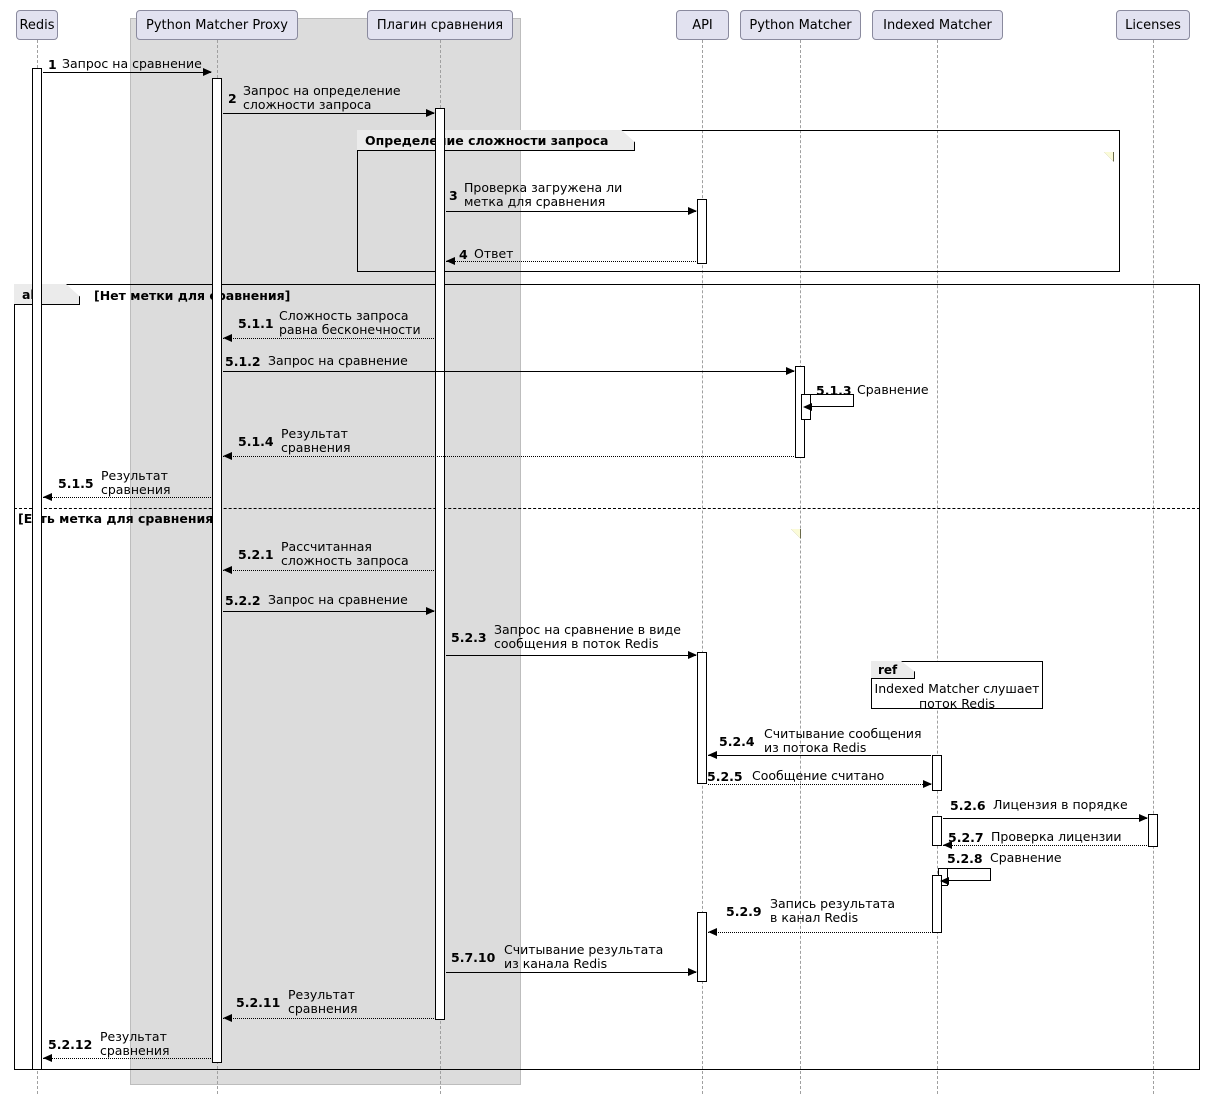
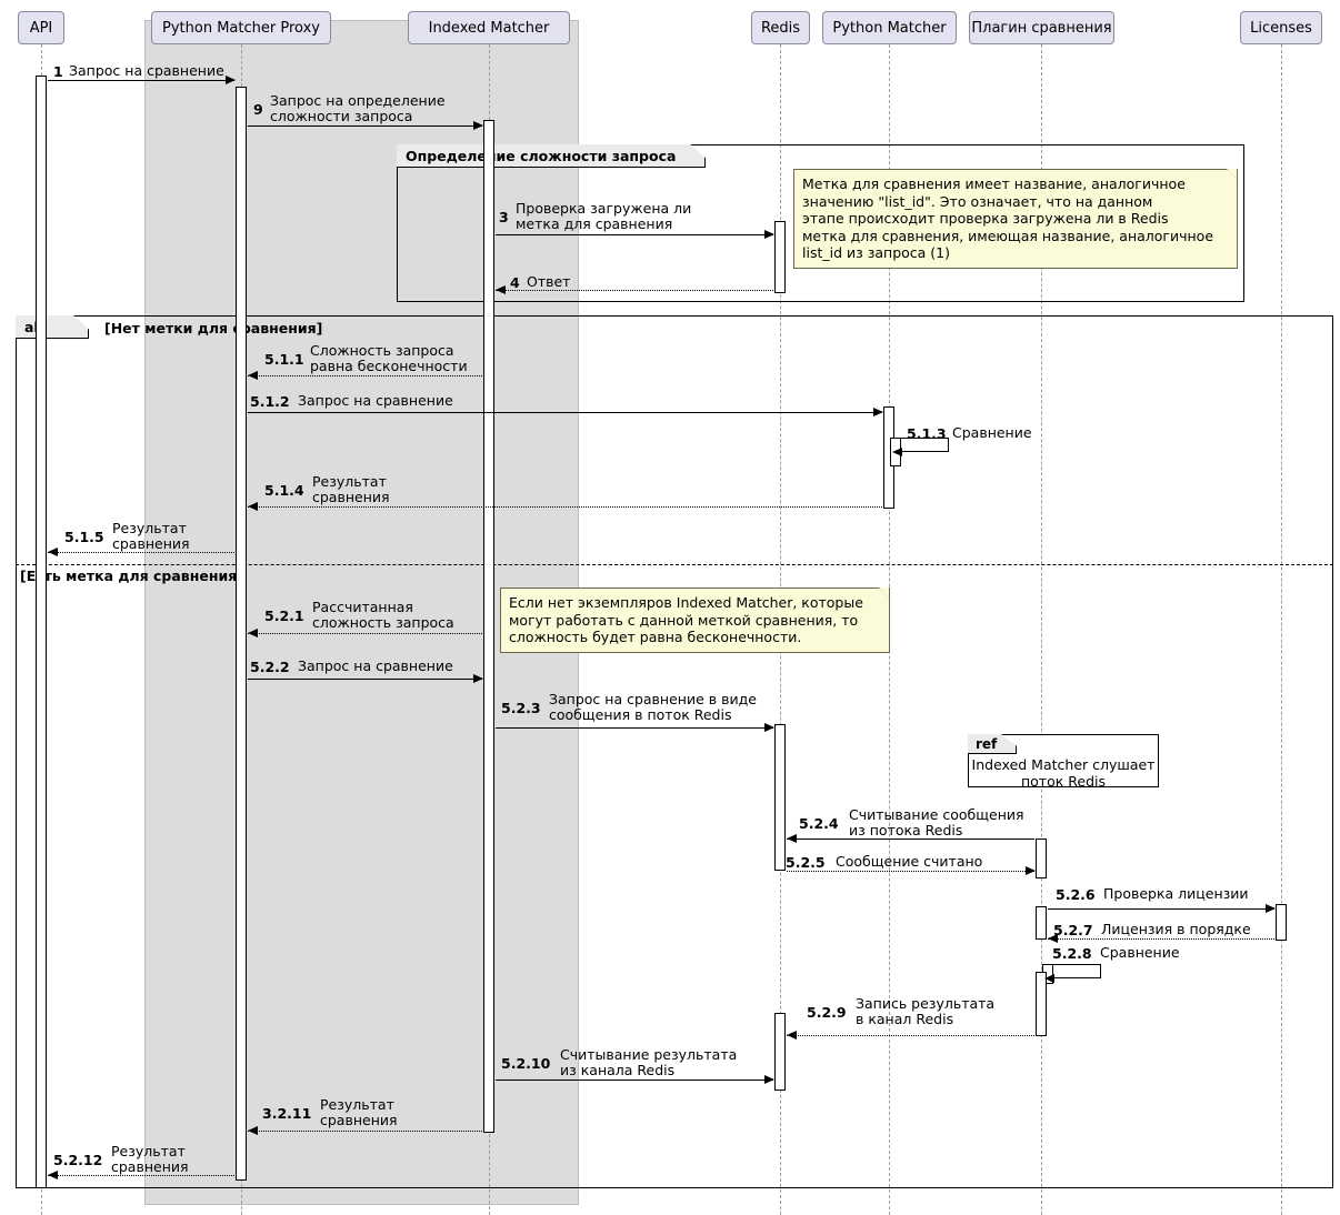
  Определеие сложности запроса
  [Нет метки дляавнения]
  [Еть метка для сравнения
  ref
  Indexed Matcher слушает
  поток Redis
+ Метка для сравнения имеет название, аналогичное
+ значению "list_id". Это означает, что на данном
+ этапе происходит проверка загружена ли в Redis
+ метка для сравнения, имеющая название, аналогичное
+ list_id из запроса (1)
+ Если нет экземпляров Indexed Matcher, которые
+ могут работать с данной меткой сравнения, то
+ сложность будет равна бесконечности.
  1
  Запрос на сравнение
- 2
+ 9
  Запрос на определение
  сложности запроса
  3
  Проверка загружена ли
  метка для сравнения
  4
  Ответ
  5.1.1
  Сложность запроса
  равна бесконечности
  5.1.2
  Запрос на сравнение
  5.1.3
  Сравнение
  5.1.4
  Результат
  сравнения
  5.1.5
  Результат
  сравнения
  5.2.1
  Рассчитанная
  сложность запроса
  5.2.2
  Запрос на сравнение
  5.2.3
  Запрос на сравнение в виде
  сообщения в поток Redis
  5.2.4
  Считывание сообщения
  из потока Redis
  5.2.5
  Сообщение считано
  5.2.6
- Лицензия в порядке
+ Проверка лицензии
  5.2.7
- Проверка лицензии
+ Лицензия в порядке
  5.2.8
  Сравнение
  5.2.9
  Запись результата
  в канал Redis
- 5.7.10
+ 5.2.10
  Считывание результата
  из канала Redis
- 5.2.11
+ 3.2.11
  Результат
  сравнения
  5.2.12
  Результат
  сравнения
- Redis
+ API
  Python Matcher Proxy
- Плагин сравнения
+ Indexed Matcher
- API
+ Redis
  Python Matcher
- Indexed Matcher
+ Плагин сравнения
  Licenses
